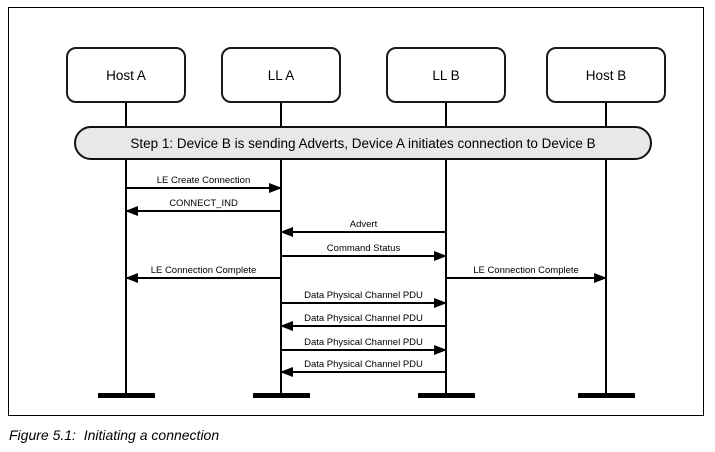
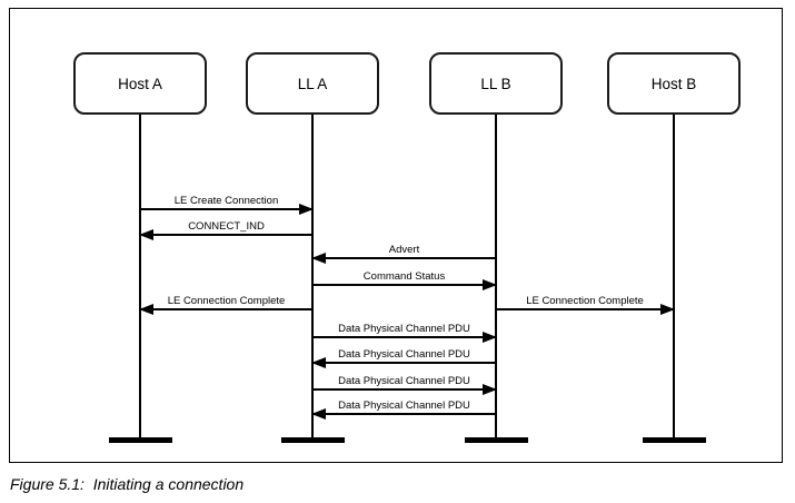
  Host A
  LL A
  LL B
  Host B
- Step 1: Device B is sending Adverts, Device A initiates connection to Device B
  LE Create Connection
  CONNECT_IND
  Advert
  Command Status
  LE Connection Complete
  LE Connection Complete
  Data Physical Channel PDU
  Data Physical Channel PDU
  Data Physical Channel PDU
  Data Physical Channel PDU
  Figure 5.1: Initiating a connection
